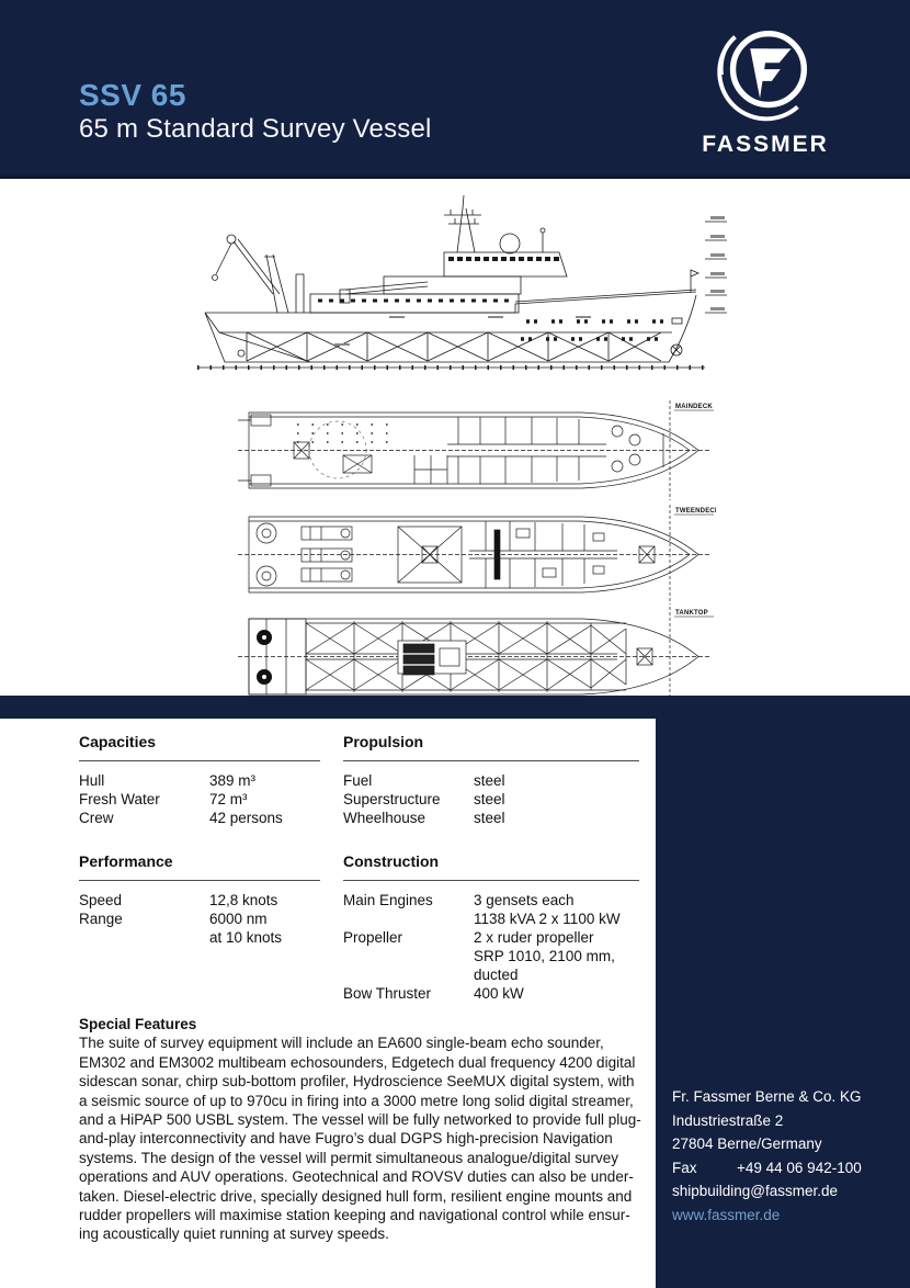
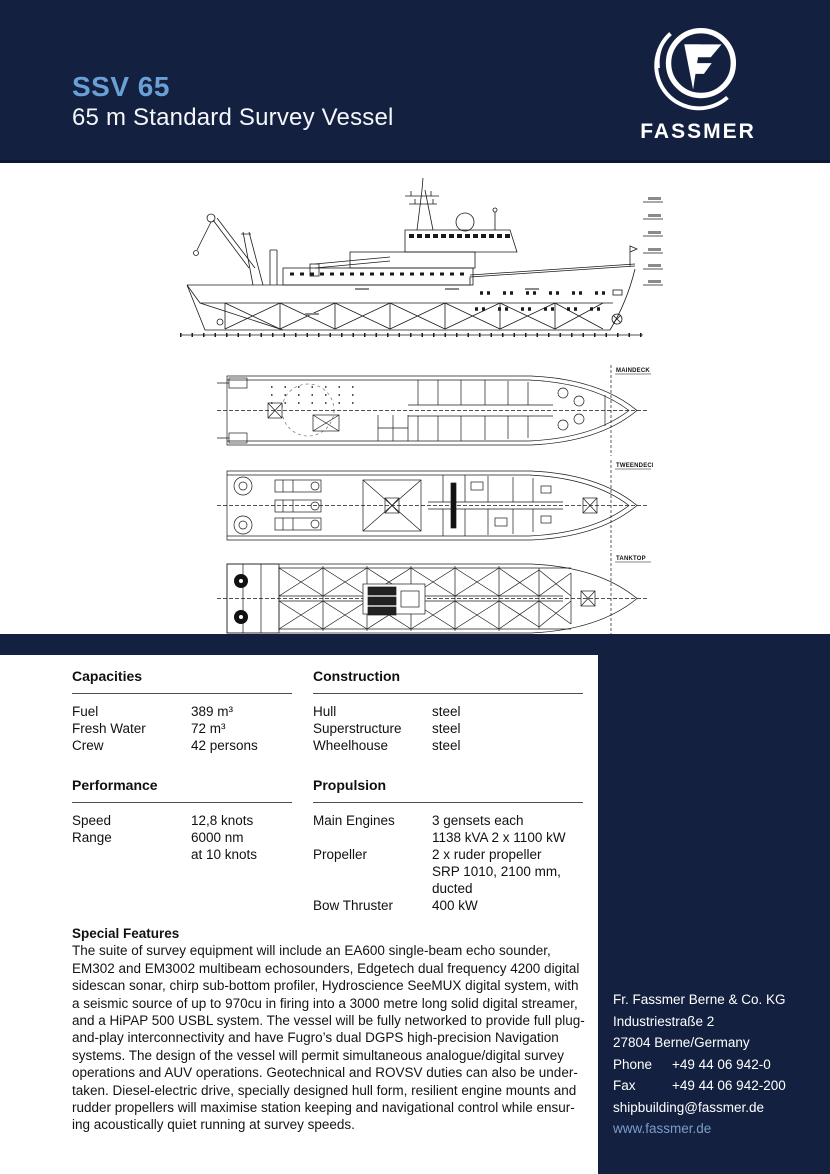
  SSV 65
  65 m Standard Survey Vessel
  FASSMER
  Capacities
- Hull
+ Fuel
  389 m³
  Fresh Water
  72 m³
  Crew
  42 persons
  Performance
  Speed
  12,8 knots
  Range
  6000 nm
  at 10 knots
- Propulsion
+ Construction
- Fuel
+ Hull
  steel
  Superstructure
  steel
  Wheelhouse
  steel
- Construction
+ Propulsion
  Main Engines
  3 gensets each
  1138 kVA 2 x 1100 kW
  Propeller
  2 x ruder propeller
  SRP 1010, 2100 mm,
  ducted
  Bow Thruster
  400 kW
  Special Features
  The suite of survey equipment will include an EA600 single-beam echo sounder,
  EM302 and EM3002 multibeam echosounders, Edgetech dual frequency 4200 digital
  sidescan sonar, chirp sub-bottom profiler, Hydroscience SeeMUX digital system, with
  a seismic source of up to 970cu in firing into a 3000 metre long solid digital streamer,
  and a HiPAP 500 USBL system. The vessel will be fully networked to provide full plug-
  and-play interconnectivity and have Fugro’s dual DGPS high-precision Navigation
  systems. The design of the vessel will permit simultaneous analogue/digital survey
  operations and AUV operations. Geotechnical and ROVSV duties can also be under-
  taken. Diesel-electric drive, specially designed hull form, resilient engine mounts and
  rudder propellers will maximise station keeping and navigational control while ensur-
  ing acoustically quiet running at survey speeds.
  Fr. Fassmer Berne & Co. KG
  Industriestraße 2
  27804 Berne/Germany
+ Phone
+ +49 44 06 942-0
  Fax
- +49 44 06 942-100
+ +49 44 06 942-200
  shipbuilding@fassmer.de
  www.fassmer.de
